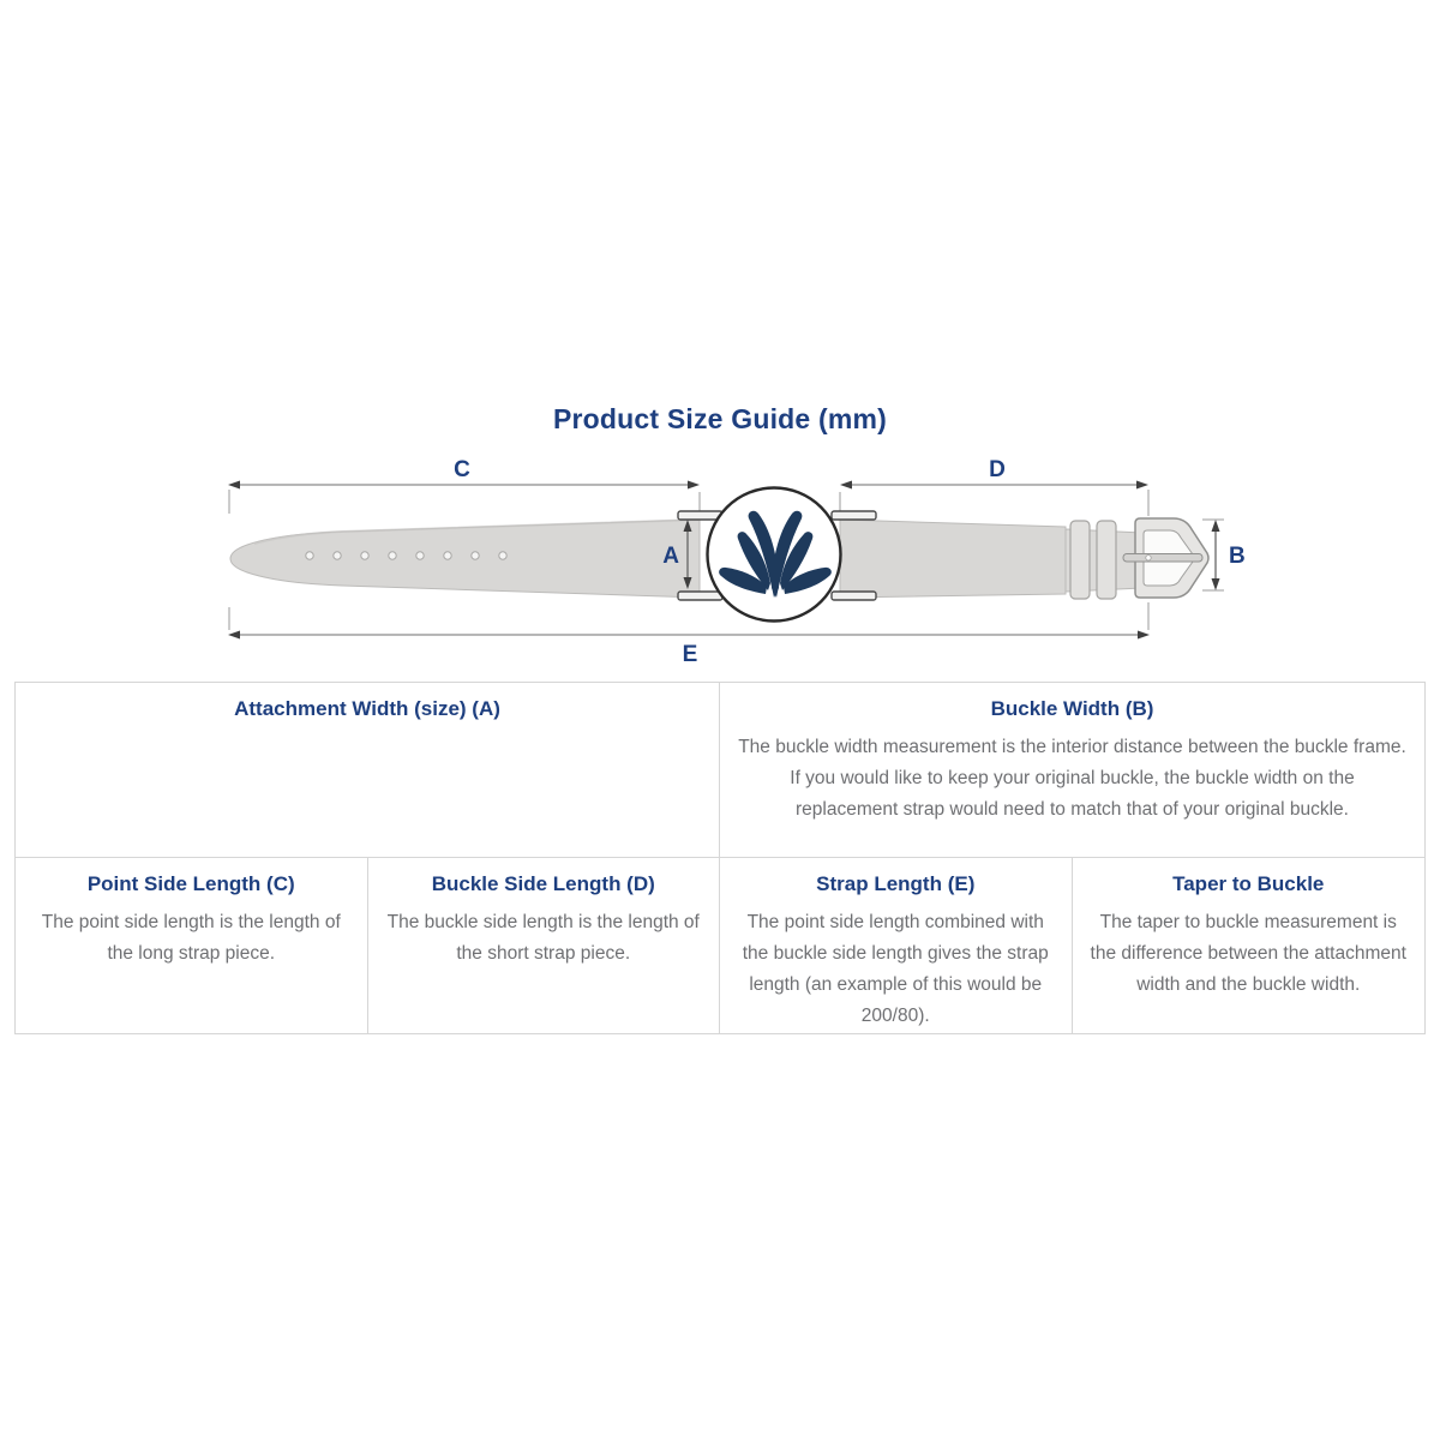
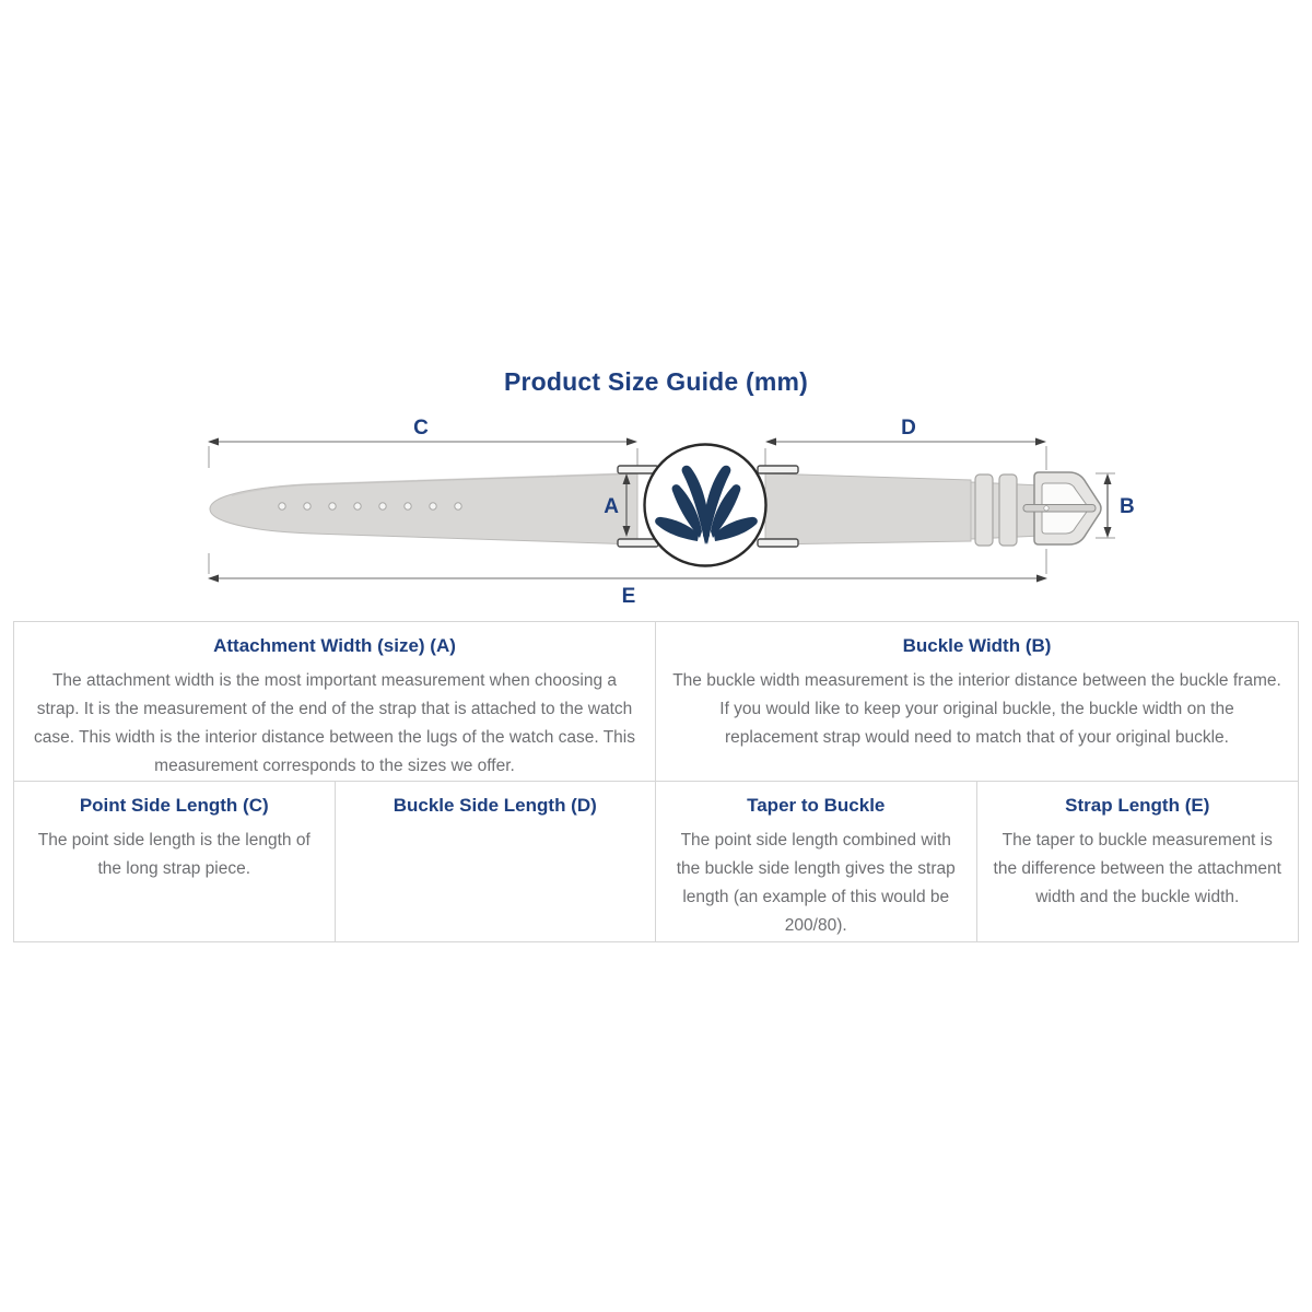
  Product Size Guide (mm)
  C
  D
  E
  A
  B
  Attachment Width (size) (A)
+ The attachment width is the most important measurement when choosing a strap. It is the measurement of the end of the strap that is attached to the watch case. This width is the interior distance between the lugs of the watch case. This measurement corresponds to the sizes we offer.
  Buckle Width (B)
  The buckle width measurement is the interior distance between the buckle frame. If you would like to keep your original buckle, the buckle width on the replacement strap would need to match that of your original buckle.
  Point Side Length (C)
  The point side length is the length of the long strap piece.
  Buckle Side Length (D)
- The buckle side length is the length of the short strap piece.
- Strap Length (E)
+ Taper to Buckle
  The point side length combined with the buckle side length gives the strap length (an example of this would be 200/80).
- Taper to Buckle
+ Strap Length (E)
  The taper to buckle measurement is the difference between the attachment width and the buckle width.
